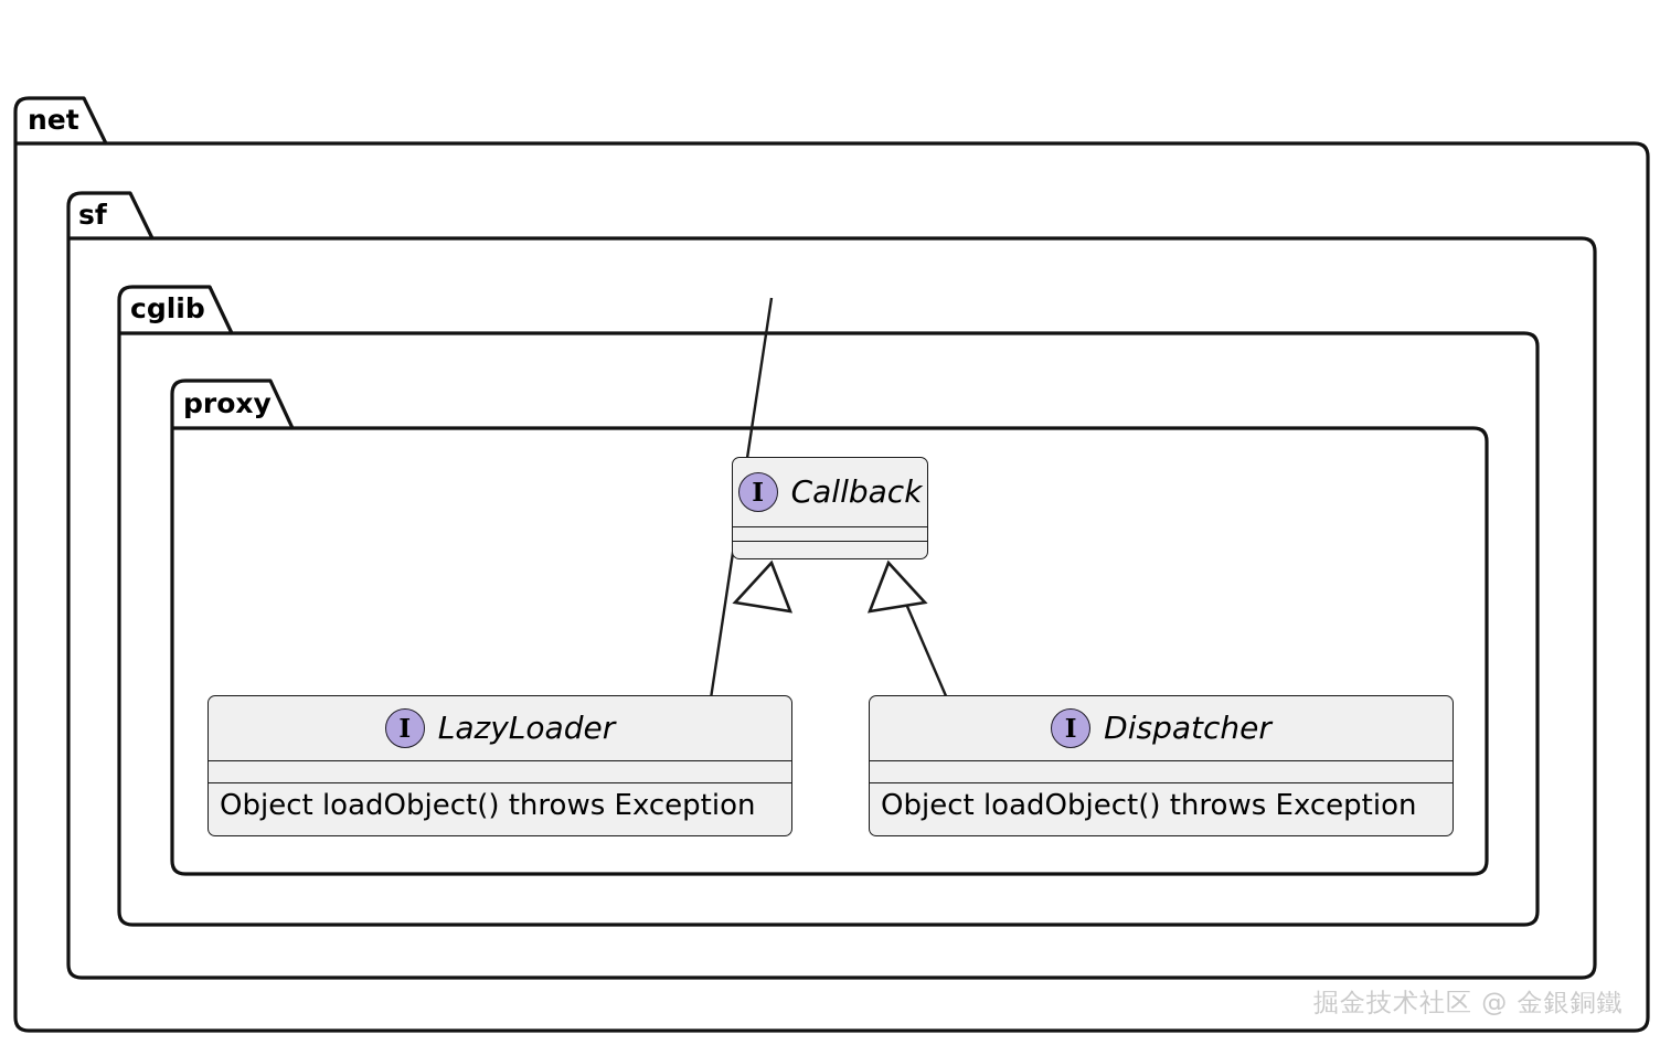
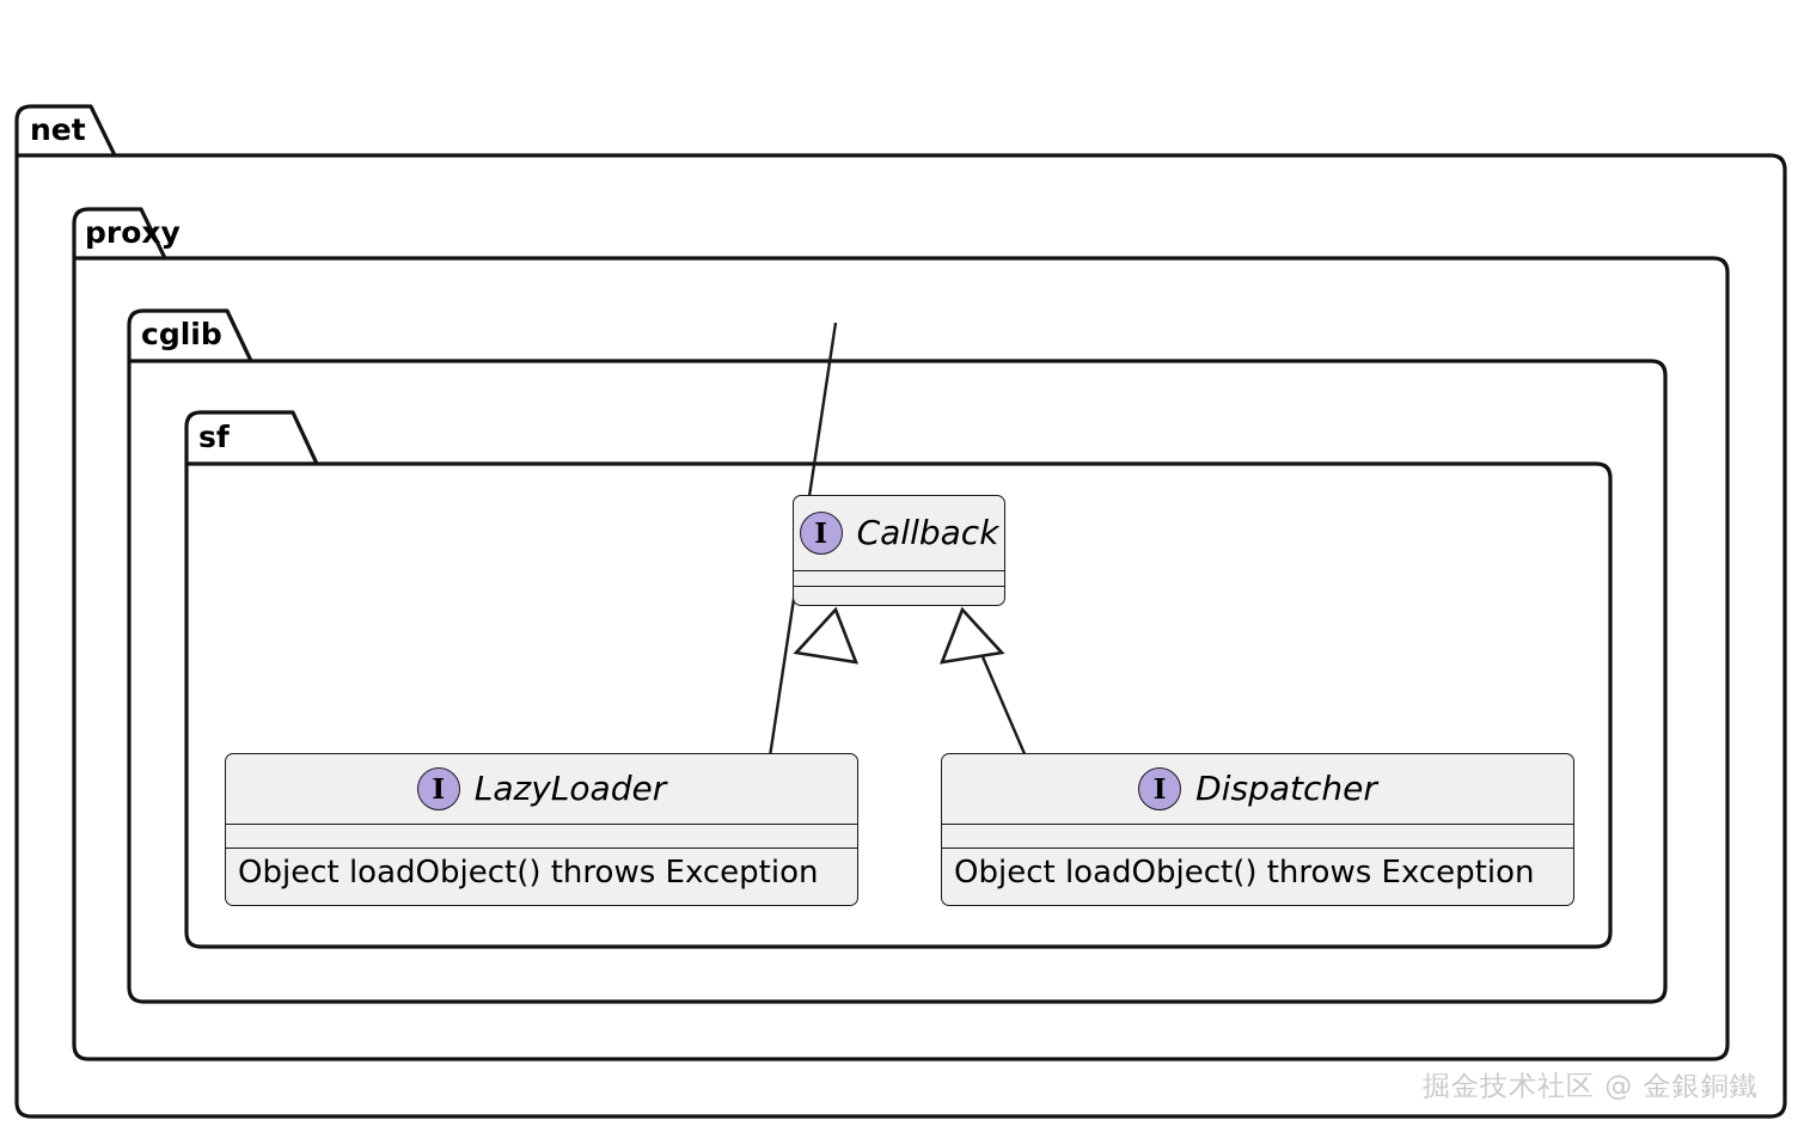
  net
- sf
+ proxy
  cglib
- proxy
+ sf
  I
  Callback
  I
  LazyLoader
  Object loadObject() throws Exception
  I
  Dispatcher
  Object loadObject() throws Exception
  掘金技术社区 @ 金銀銅鐵
